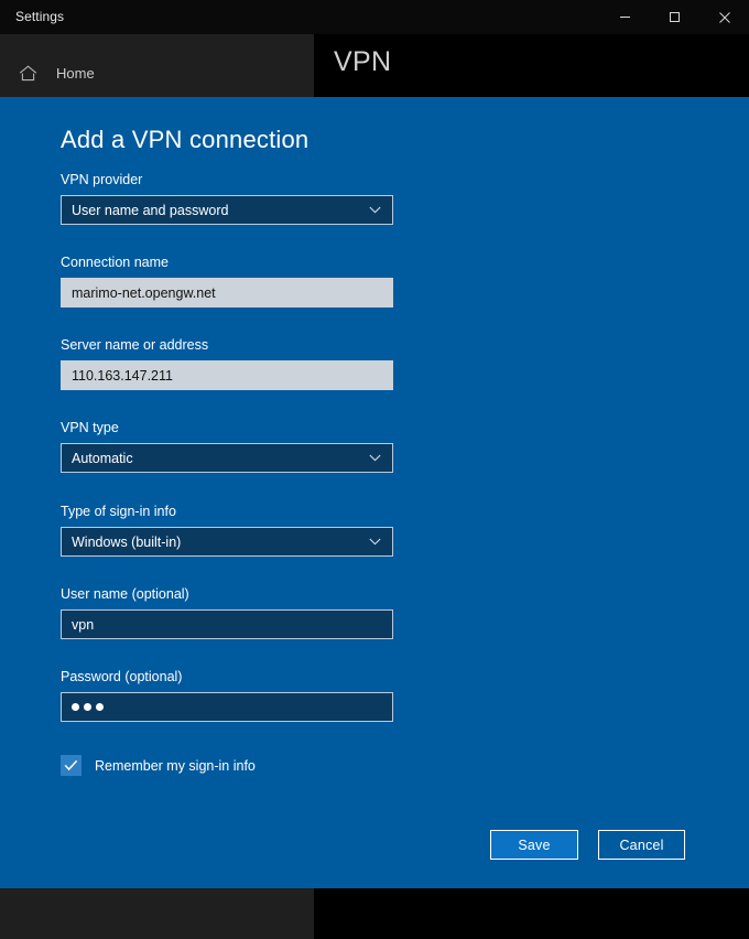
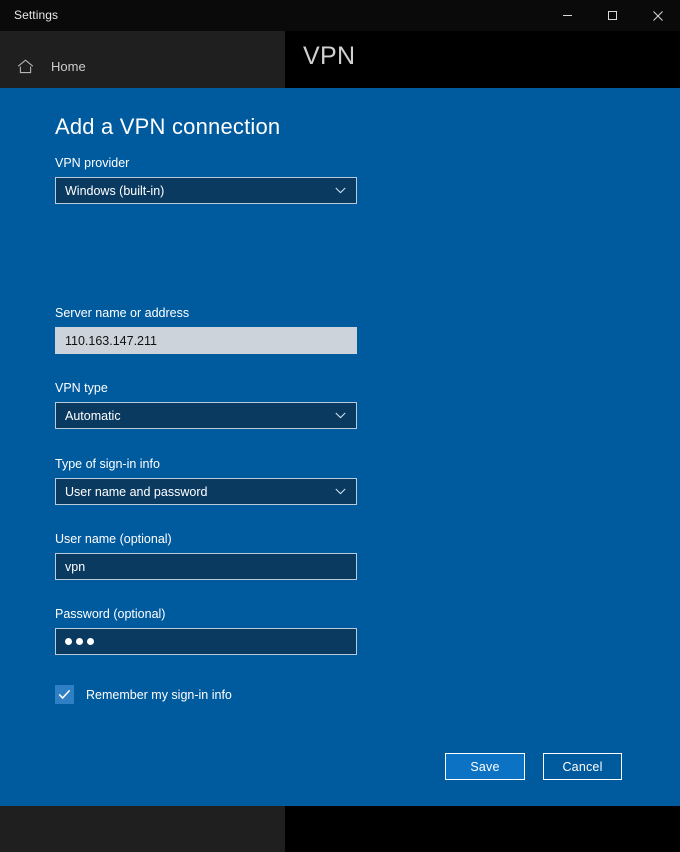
  Settings
  Home
  VPN
  Add a VPN connection
  VPN provider
- User name and password
+ Windows (built-in)
- Connection name
- marimo-net.opengw.net
  Server name or address
  110.163.147.211
  VPN type
  Automatic
  Type of sign-in info
- Windows (built-in)
+ User name and password
  User name (optional)
  vpn
  Password (optional)
  Remember my sign-in info
  Save
  Cancel
